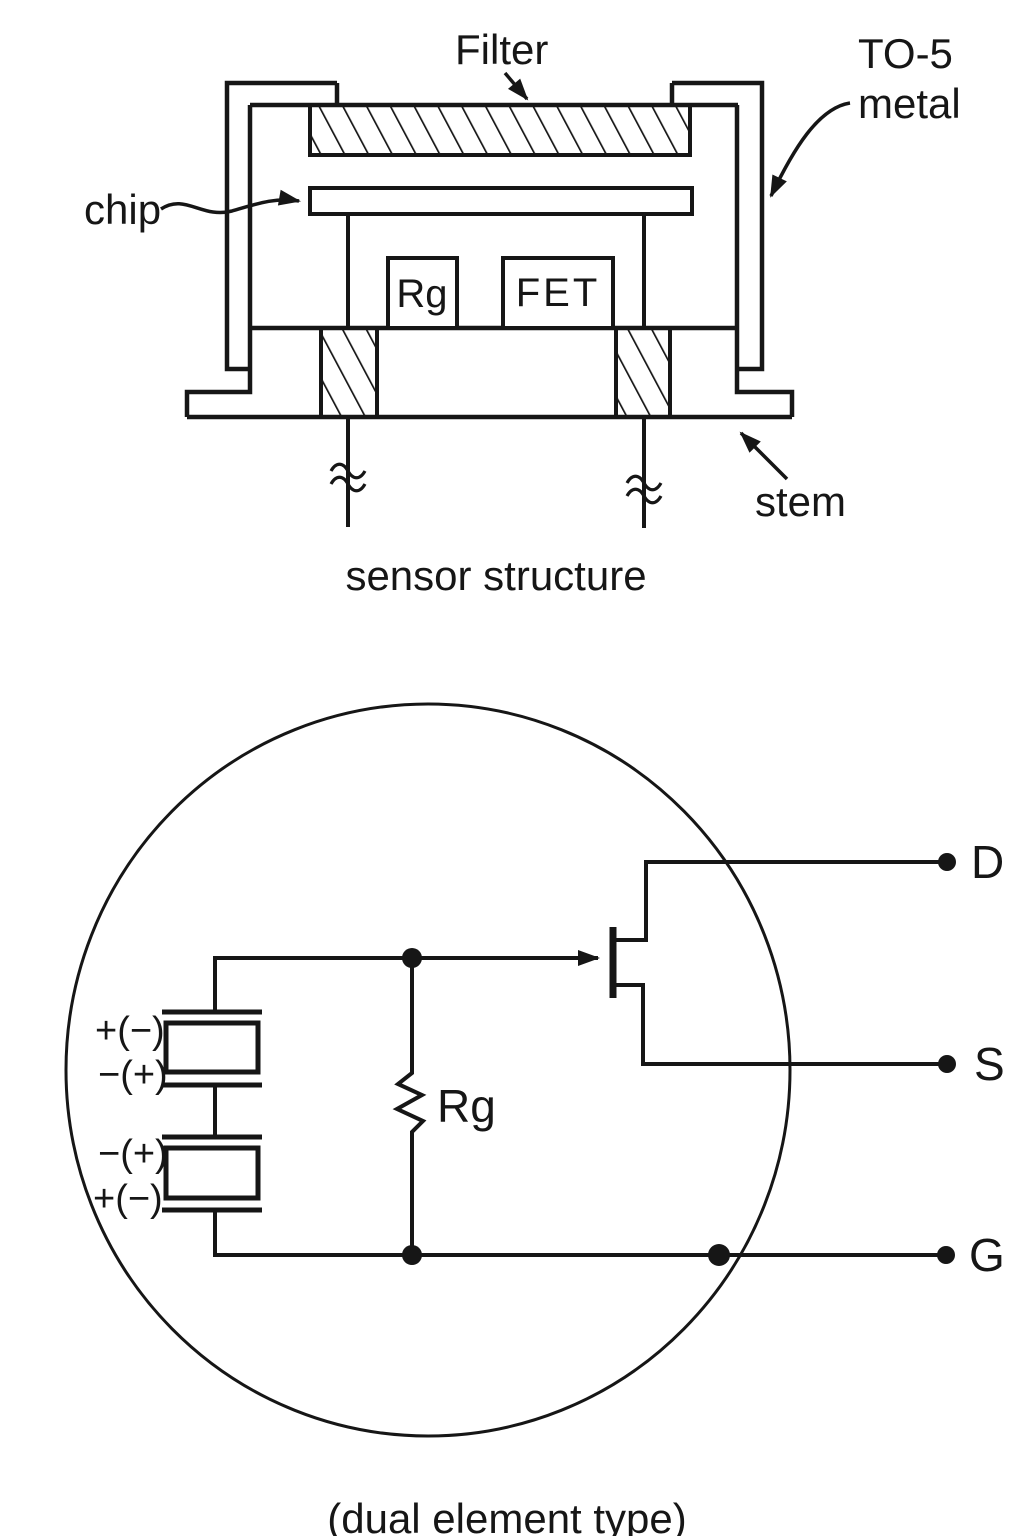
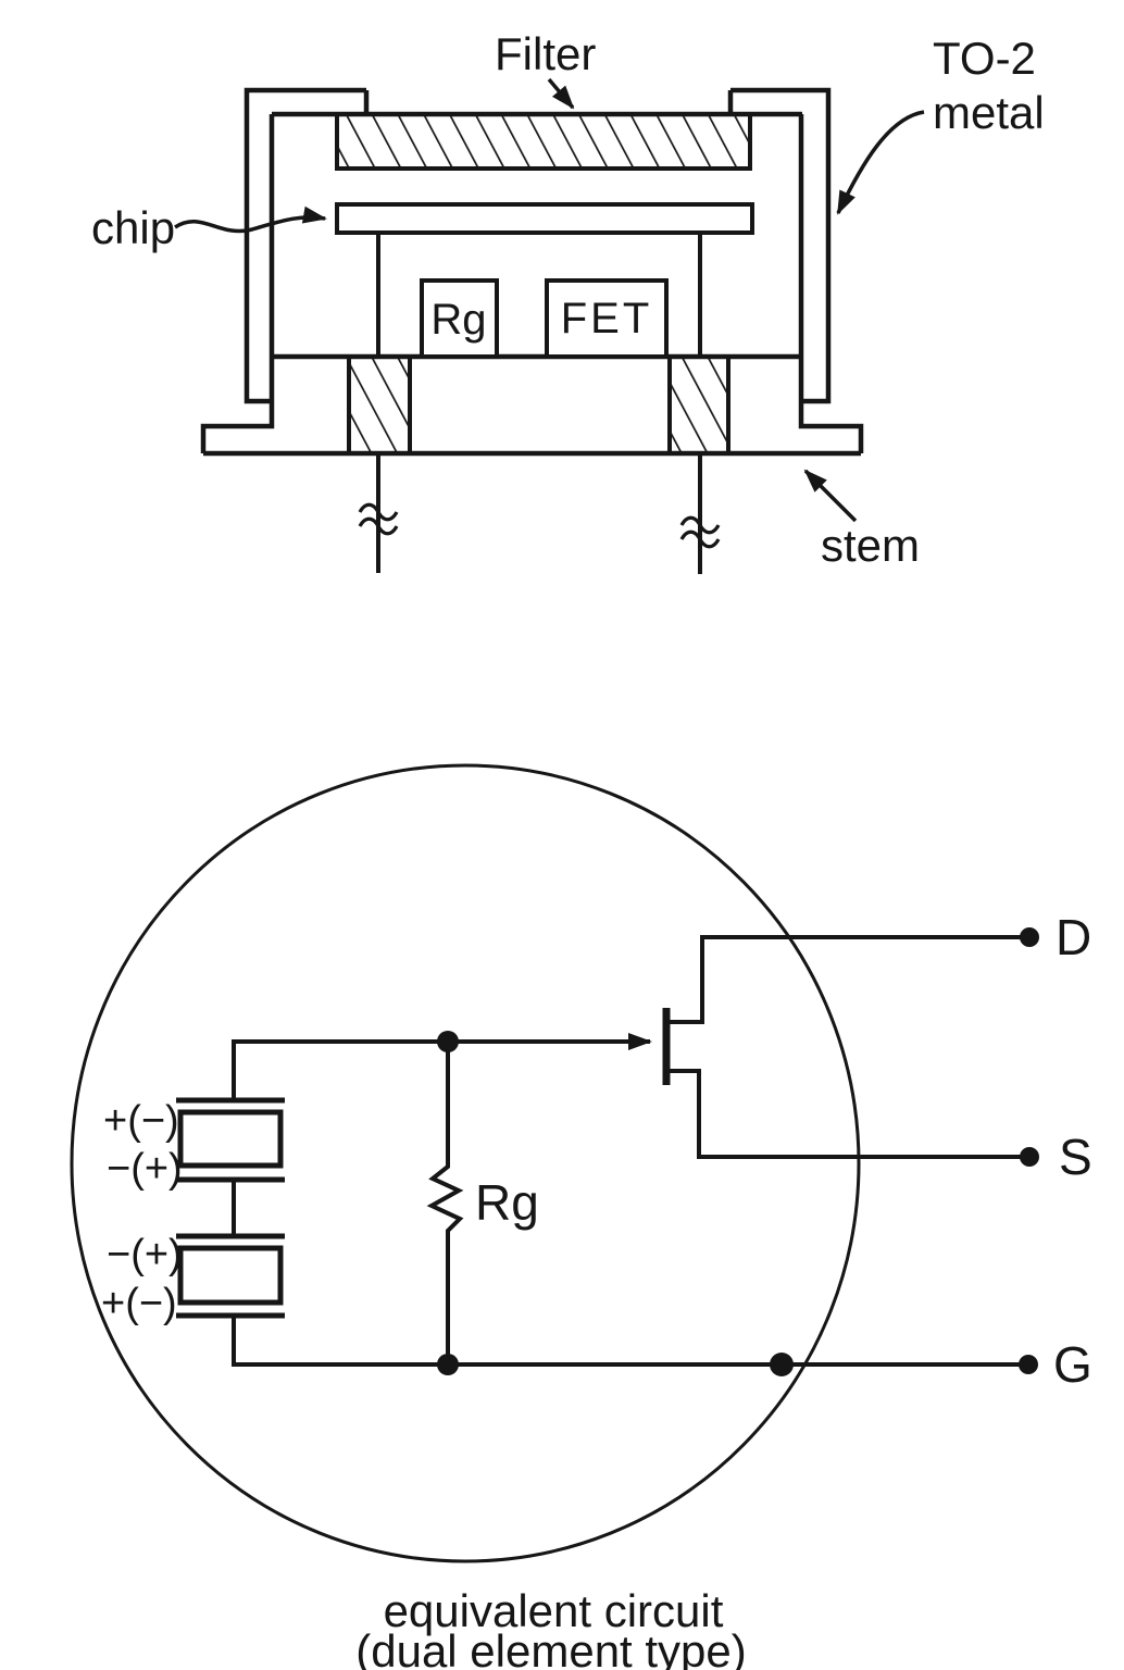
  Rg
  FET
  Filter
- TO-5
+ TO-2
  metal
  chip
  stem
- sensor structure
  Rg
  +(−)
  −(+)
  −(+)
  +(−)
  D
  S
  G
+ equivalent circuit
  (dual element type)
